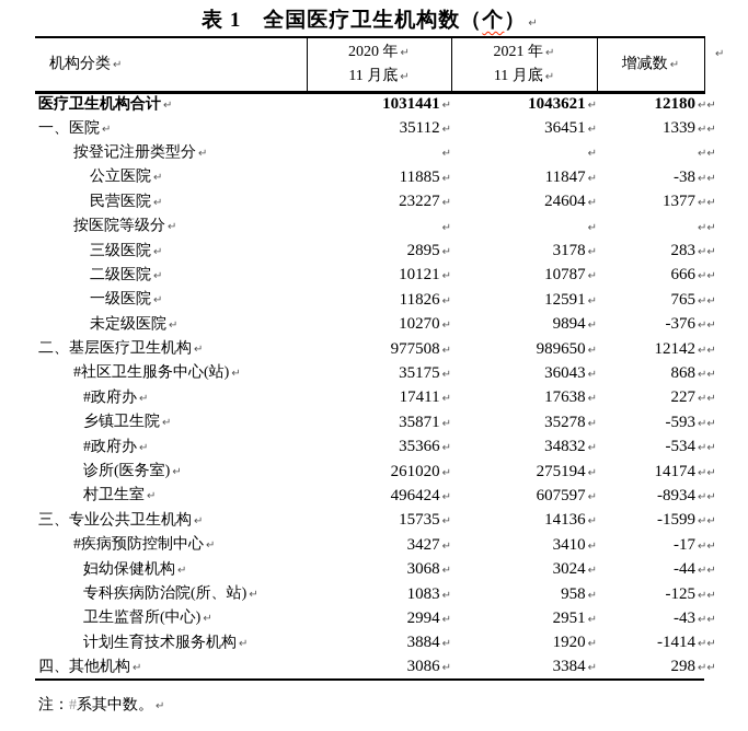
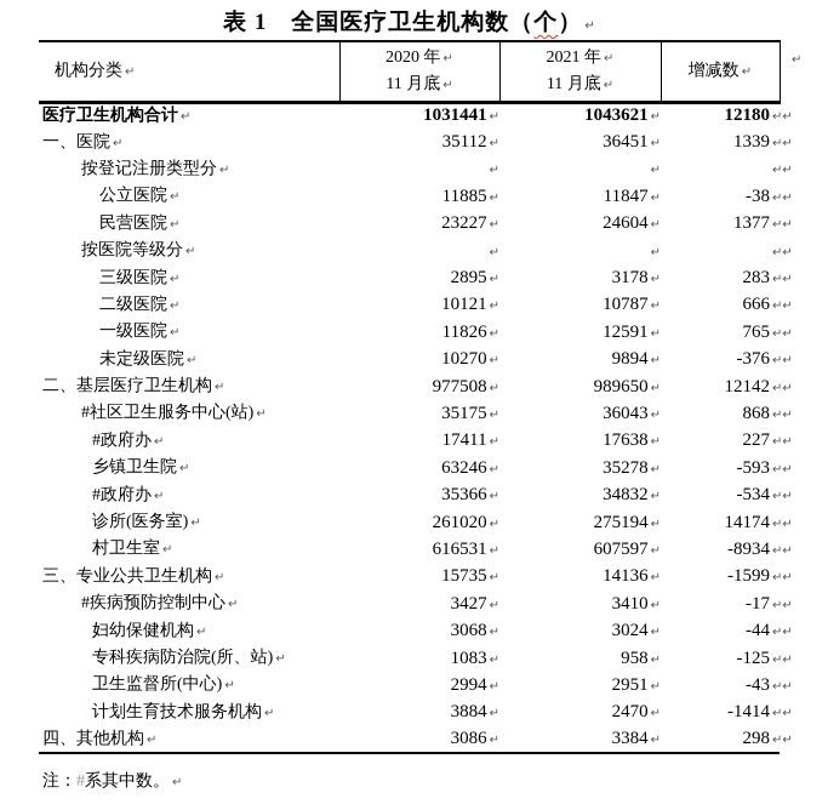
  表 1 全国医疗卫生机构数（个） ↵
  机构分类 ↵	2020 年 ↵ 11 月底 ↵	2021 年 ↵ 11 月底 ↵	增减数 ↵
  医疗卫生机构合计 ↵	1031441 ↵	1043621 ↵	12180 ↵↵
  一、医院 ↵	35112 ↵	36451 ↵	1339 ↵↵
  按登记注册类型分 ↵	↵	↵	↵↵
  公立医院 ↵	11885 ↵	11847 ↵	-38 ↵↵
  民营医院 ↵	23227 ↵	24604 ↵	1377 ↵↵
  按医院等级分 ↵	↵	↵	↵↵
  三级医院 ↵	2895 ↵	3178 ↵	283 ↵↵
  二级医院 ↵	10121 ↵	10787 ↵	666 ↵↵
  一级医院 ↵	11826 ↵	12591 ↵	765 ↵↵
  未定级医院 ↵	10270 ↵	9894 ↵	-376 ↵↵
  二、基层医疗卫生机构 ↵	977508 ↵	989650 ↵	12142 ↵↵
  #社区卫生服务中心(站) ↵	35175 ↵	36043 ↵	868 ↵↵
  #政府办 ↵	17411 ↵	17638 ↵	227 ↵↵
- 乡镇卫生院 ↵	35871 ↵	35278 ↵	-593 ↵↵
+ 乡镇卫生院 ↵	63246 ↵	35278 ↵	-593 ↵↵
  #政府办 ↵	35366 ↵	34832 ↵	-534 ↵↵
  诊所(医务室) ↵	261020 ↵	275194 ↵	14174 ↵↵
- 村卫生室 ↵	496424 ↵	607597 ↵	-8934 ↵↵
+ 村卫生室 ↵	616531 ↵	607597 ↵	-8934 ↵↵
  三、专业公共卫生机构 ↵	15735 ↵	14136 ↵	-1599 ↵↵
  #疾病预防控制中心 ↵	3427 ↵	3410 ↵	-17 ↵↵
  妇幼保健机构 ↵	3068 ↵	3024 ↵	-44 ↵↵
  专科疾病防治院(所、站) ↵	1083 ↵	958 ↵	-125 ↵↵
  卫生监督所(中心) ↵	2994 ↵	2951 ↵	-43 ↵↵
- 计划生育技术服务机构 ↵	3884 ↵	1920 ↵	-1414 ↵↵
+ 计划生育技术服务机构 ↵	3884 ↵	2470 ↵	-1414 ↵↵
  四、其他机构 ↵	3086 ↵	3384 ↵	298 ↵↵
  ↵
  注：#系其中数。 ↵
